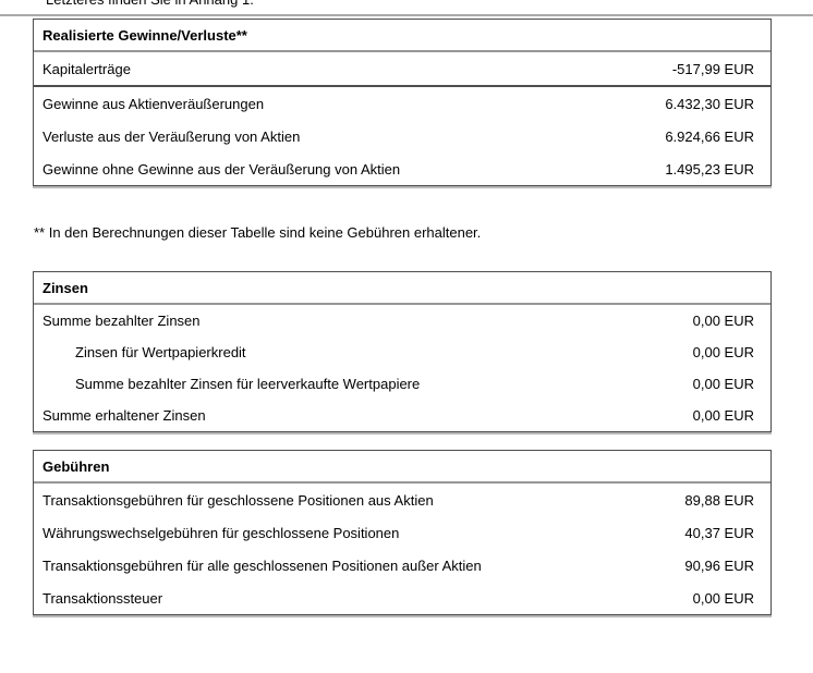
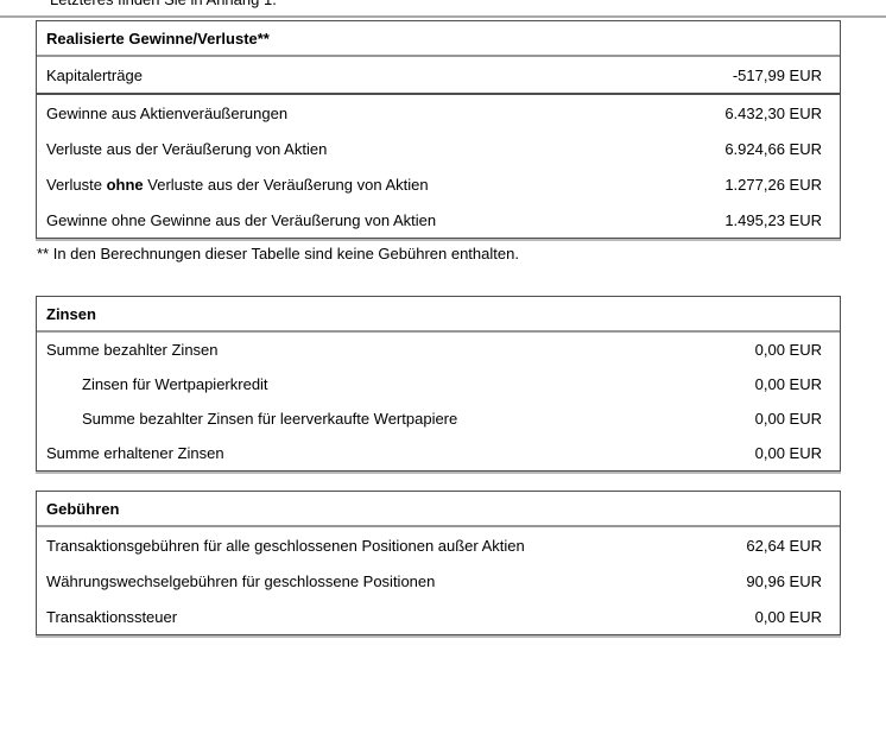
  Realisierte Gewinne/Verluste**
  Kapitalerträge
  -517,99 EUR
  Gewinne aus Aktienveräußerungen
  6.432,30 EUR
  Verluste aus der Veräußerung von Aktien
  6.924,66 EUR
+ Verluste ohne Verluste aus der Veräußerung von Aktien
+ 1.277,26 EUR
  Gewinne ohne Gewinne aus der Veräußerung von Aktien
  1.495,23 EUR
- ** In den Berechnungen dieser Tabelle sind keine Gebühren erhaltener.
+ ** In den Berechnungen dieser Tabelle sind keine Gebühren enthalten.
  Zinsen
  Summe bezahlter Zinsen
  0,00 EUR
  Zinsen für Wertpapierkredit
  0,00 EUR
  Summe bezahlter Zinsen für leerverkaufte Wertpapiere
  0,00 EUR
  Summe erhaltener Zinsen
  0,00 EUR
  Gebühren
- Transaktionsgebühren für geschlossene Positionen aus Aktien
- 89,88 EUR
- Währungswechselgebühren für geschlossene Positionen
+ Transaktionsgebühren für alle geschlossenen Positionen außer Aktien
- 40,37 EUR
+ 62,64 EUR
- Transaktionsgebühren für alle geschlossenen Positionen außer Aktien
+ Währungswechselgebühren für geschlossene Positionen
  90,96 EUR
  Transaktionssteuer
  0,00 EUR
